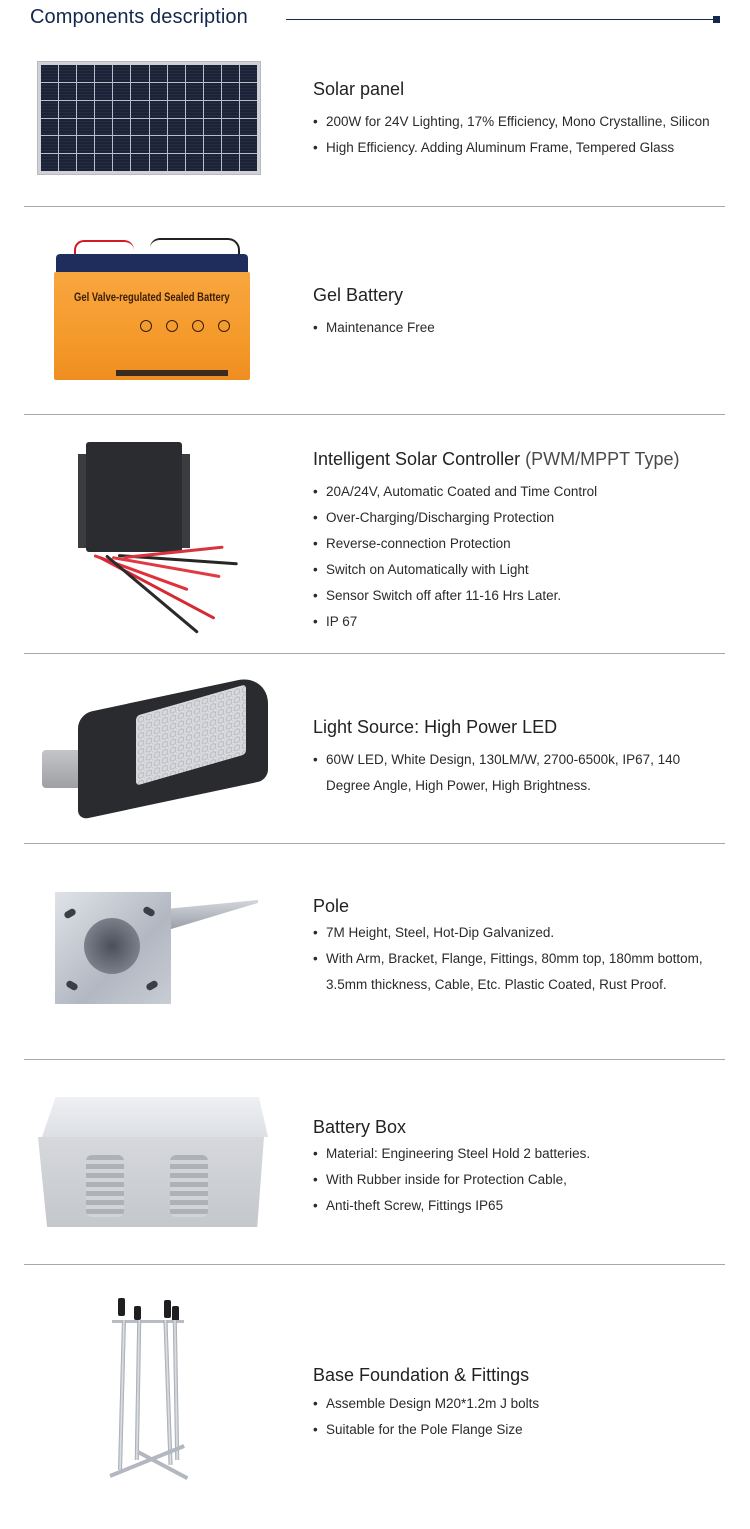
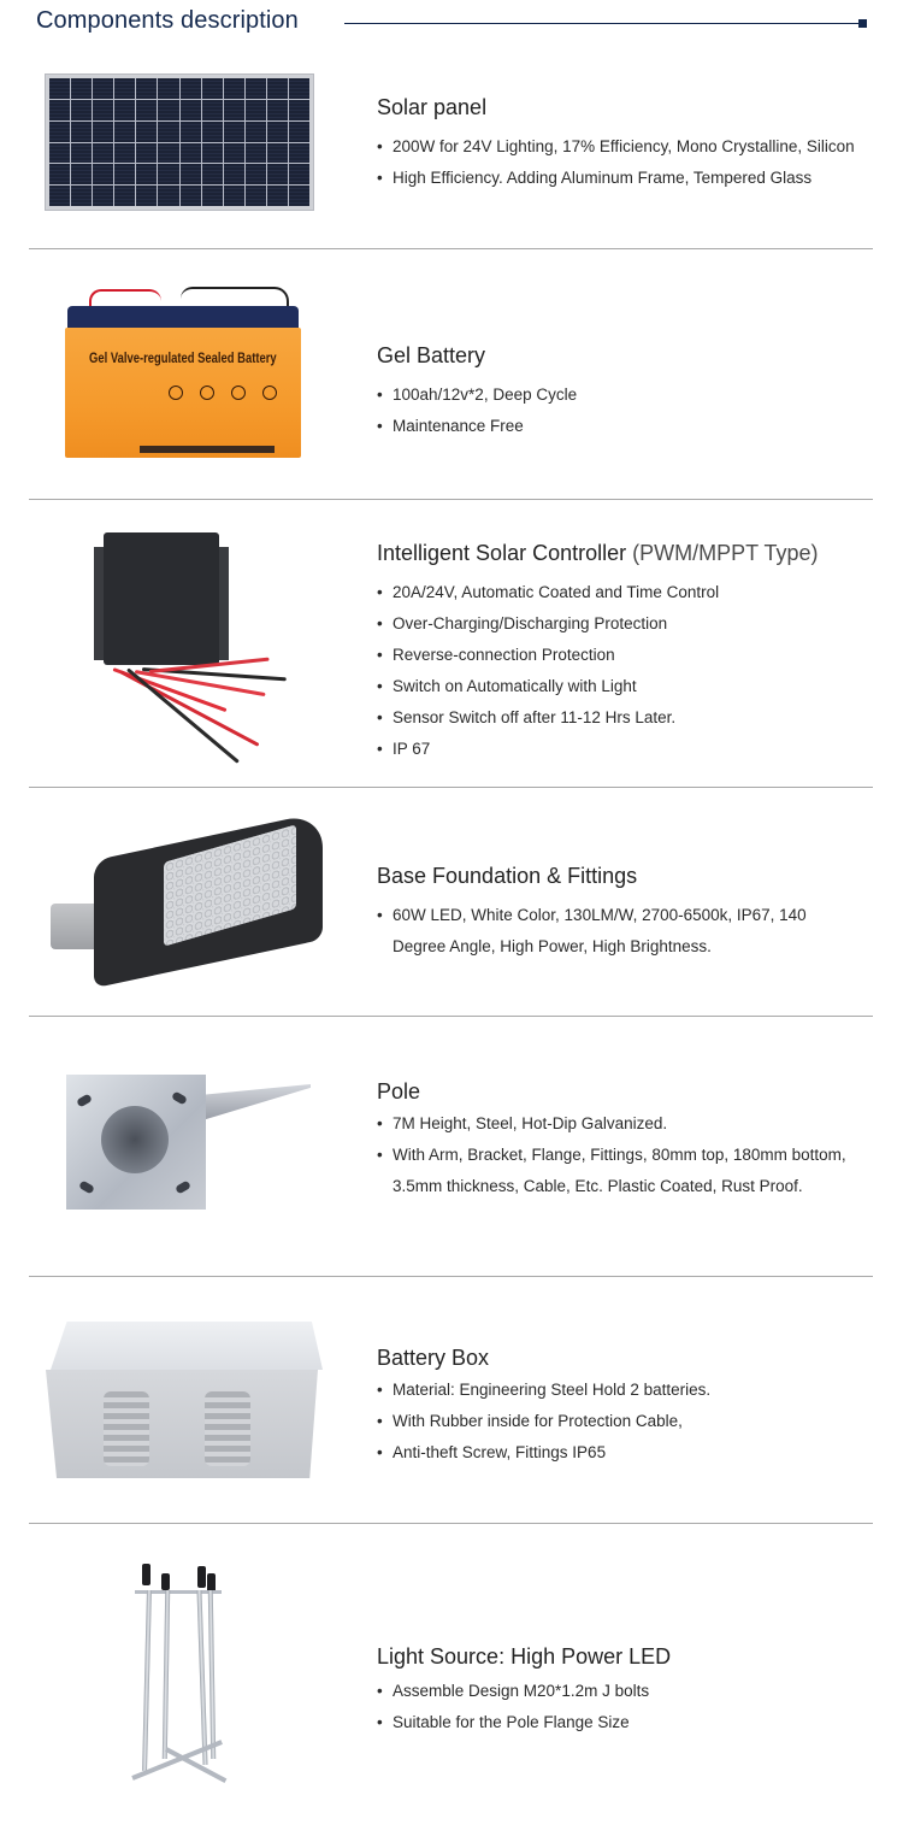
  Components description
  Solar panel
  200W for 24V Lighting, 17% Efficiency, Mono Crystalline, Silicon
  High Efficiency. Adding Aluminum Frame, Tempered Glass
  Gel Valve-regulated Sealed Battery
  Gel Battery
+ 100ah/12v*2, Deep Cycle
  Maintenance Free
  Intelligent Solar Controller (PWM/MPPT Type)
  20A/24V, Automatic Coated and Time Control
  Over-Charging/Discharging Protection
  Reverse-connection Protection
  Switch on Automatically with Light
- Sensor Switch off after 11-16 Hrs Later.
+ Sensor Switch off after 11-12 Hrs Later.
  IP 67
- Light Source: High Power LED
+ Base Foundation & Fittings
- 60W LED, White Design, 130LM/W, 2700-6500k, IP67, 140 Degree Angle, High Power, High Brightness.
+ 60W LED, White Color, 130LM/W, 2700-6500k, IP67, 140 Degree Angle, High Power, High Brightness.
  Pole
  7M Height, Steel, Hot-Dip Galvanized.
  With Arm, Bracket, Flange, Fittings, 80mm top, 180mm bottom, 3.5mm thickness, Cable, Etc. Plastic Coated, Rust Proof.
  Battery Box
  Material: Engineering Steel Hold 2 batteries.
  With Rubber inside for Protection Cable,
  Anti-theft Screw, Fittings IP65
- Base Foundation & Fittings
+ Light Source: High Power LED
  Assemble Design M20*1.2m J bolts
  Suitable for the Pole Flange Size
